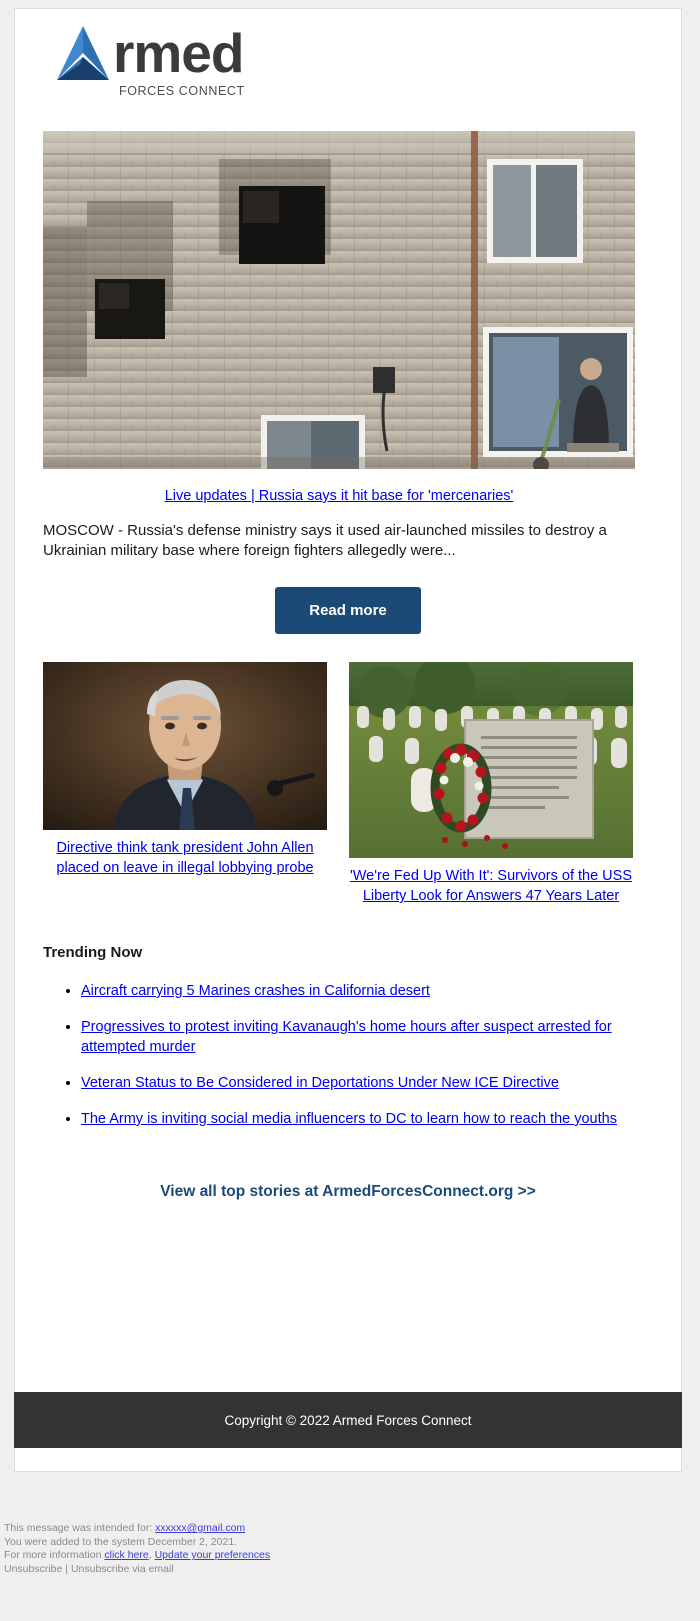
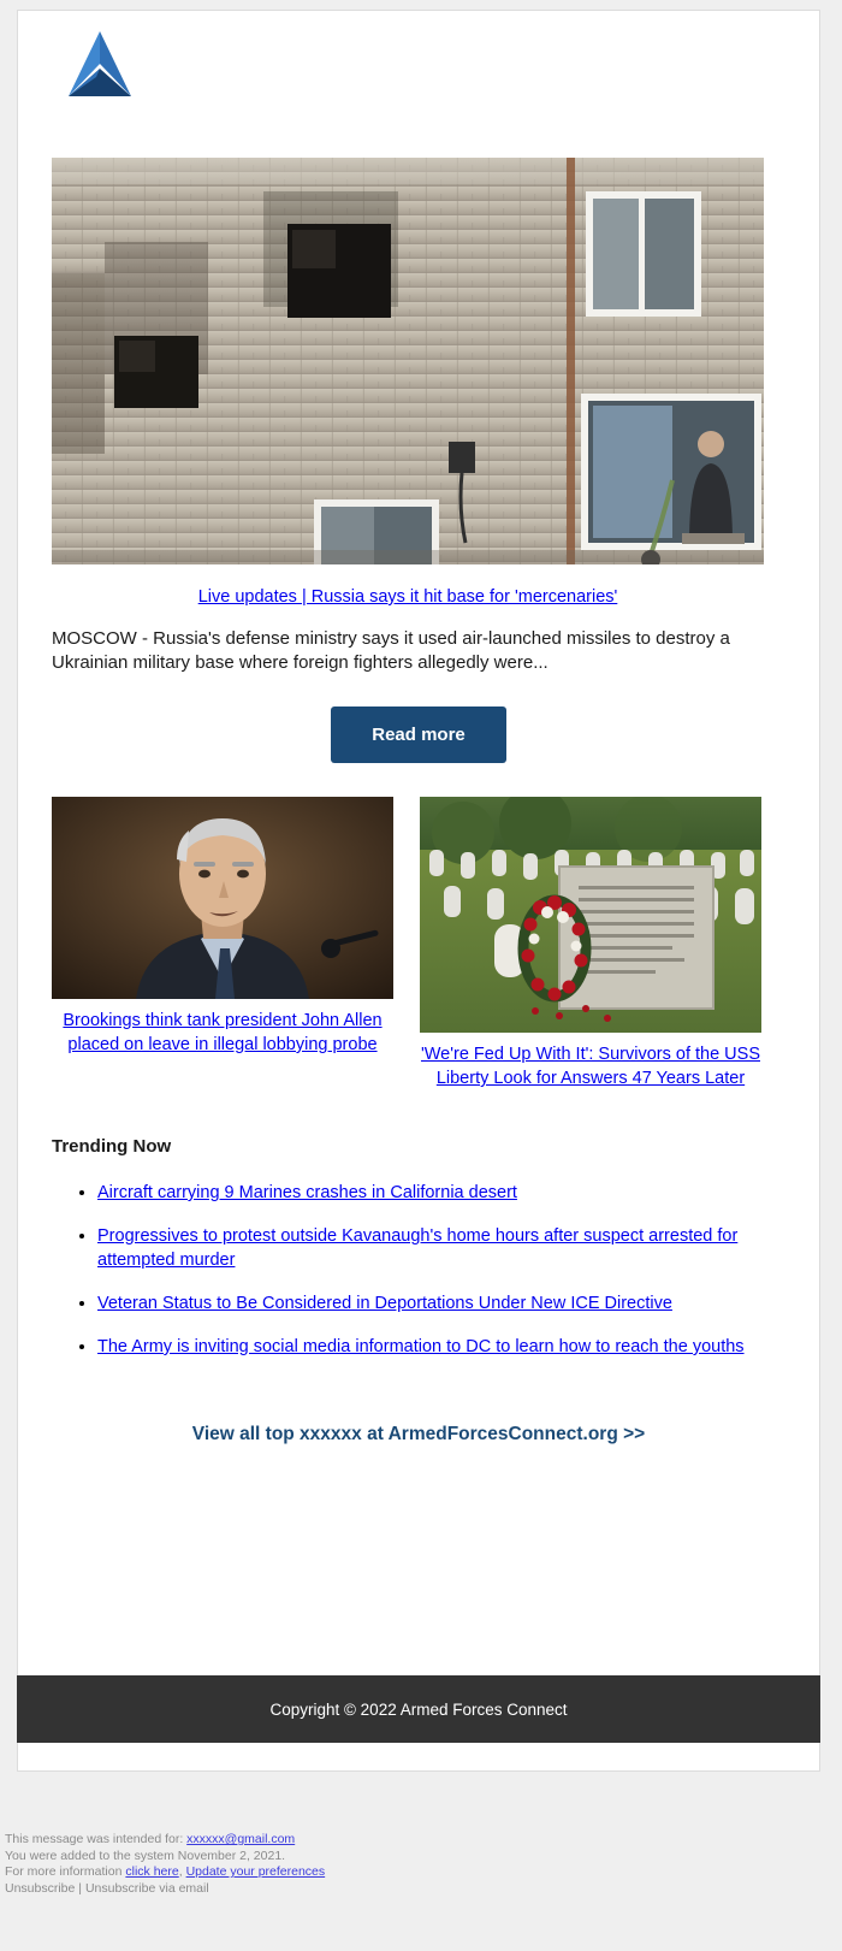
- rmed
- FORCES CONNECT
  Live updates | Russia says it hit base for 'mercenaries'
  MOSCOW - Russia's defense ministry says it used air-launched missiles to destroy a Ukrainian military base where foreign fighters allegedly were...
  Read more
- Directive think tank president John Allen placed on leave in illegal lobbying probe
+ Brookings think tank president John Allen placed on leave in illegal lobbying probe
  'We're Fed Up With It': Survivors of the USS Liberty Look for Answers 47 Years Later
  Trending Now
- Aircraft carrying 5 Marines crashes in California desert
+ Aircraft carrying 9 Marines crashes in California desert
- Progressives to protest inviting Kavanaugh's home hours after suspect arrested for attempted murder
+ Progressives to protest outside Kavanaugh's home hours after suspect arrested for attempted murder
  Veteran Status to Be Considered in Deportations Under New ICE Directive
- The Army is inviting social media influencers to DC to learn how to reach the youths
+ The Army is inviting social media information to DC to learn how to reach the youths
- View all top stories at ArmedForcesConnect.org >>
+ View all top xxxxxx at ArmedForcesConnect.org >>
  Copyright © 2022 Armed Forces Connect
  This message was intended for: xxxxxx@gmail.com
- You were added to the system December 2, 2021.
+ You were added to the system November 2, 2021.
  For more information click here, Update your preferences
  Unsubscribe | Unsubscribe via email
